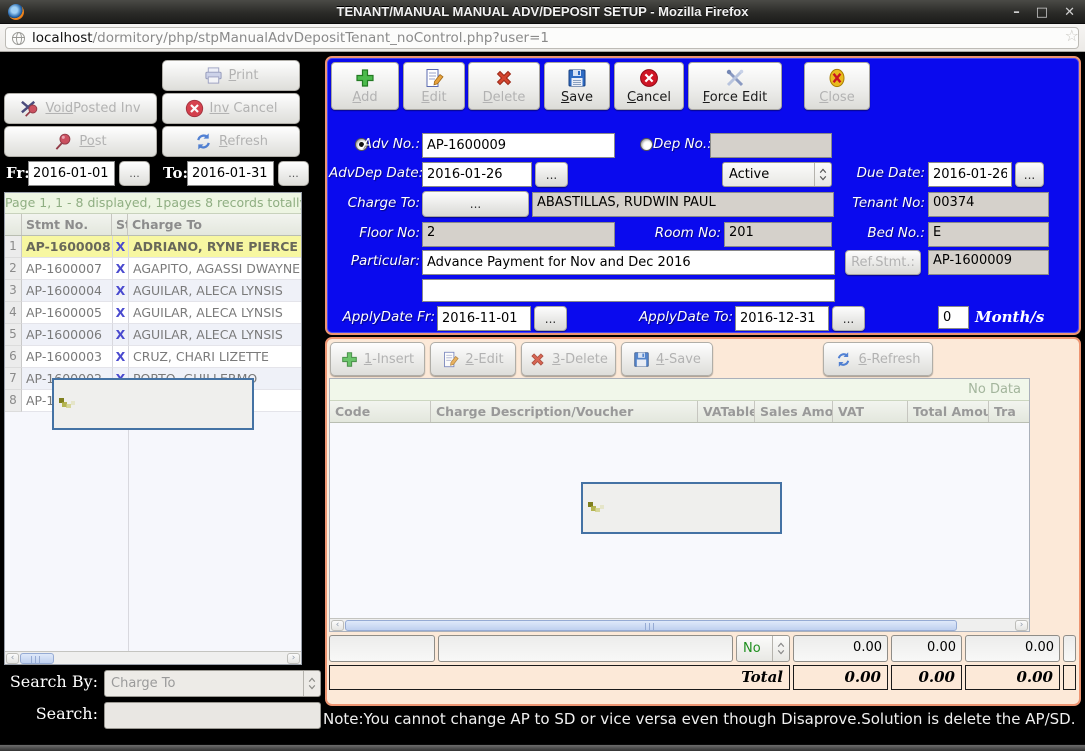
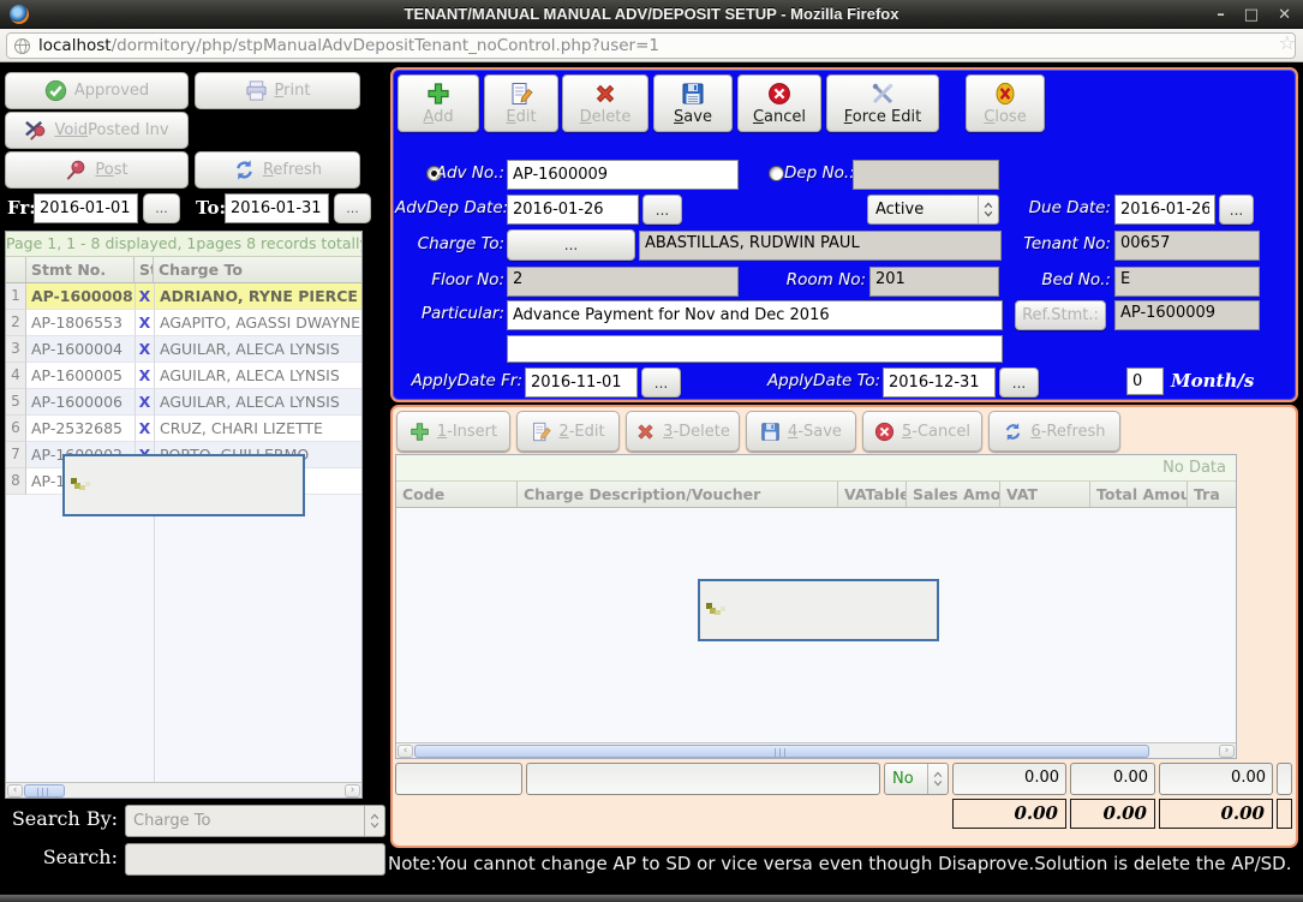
  TENANT/MANUAL MANUAL ADV/DEPOSIT SETUP - Mozilla Firefox
  –
  □
  ✕
  localhost/dormitory/php/stpManualAdvDepositTenant_noControl.php?user=1
  ☆
+ Approved
  Print
  VoidPosted Inv
- Inv Cancel
  Post
  Refresh
  2016-01-01
  ...
  To:
  2016-01-31
  ...
  Page 1, 1 - 8 displayed, 1pages 8 records totall
  Stmt No.
  Charge To
  1
  AP-1600008
  X
  ADRIANO, RYNE PIERCE
  2
- AP-1600007
+ AP-1806553
  X
  AGAPITO, AGASSI DWAYNE
  3
  AP-1600004
  X
  AGUILAR, ALECA LYNSIS
  4
  AP-1600005
  X
  AGUILAR, ALECA LYNSIS
  5
  AP-1600006
  X
  AGUILAR, ALECA LYNSIS
  6
- AP-1600003
+ AP-2532685
  X
  CRUZ, CHARI LIZETTE
  7
  8
  AP-1
  ‹
  ›
  Search By:
  Charge To
  Search:
  Add
  Edit
  Delete
  Save
  Cancel
  Force Edit
  Close
  Adv No.:
  AP-1600009
  Dep No.
  AdvDep Date:
  2016-01-26
  ...
  Active
  Due Date:
  2016-01-26
  ...
  Charge To:
  ...
  ABASTILLAS, RUDWIN PAUL
  Tenant No:
- 00374
+ 00657
  Floor No:
  2
  Room No:
  201
  Bed No.:
  E
  Particular:
  Advance Payment for Nov and Dec 2016
  Ref.Stmt.:
  AP-1600009
  ApplyDate Fr:
  2016-11-01
  ...
  ApplyDate To:
  2016-12-31
  ...
  0
  Month/s
  1-Insert
  2-Edit
  3-Delete
  4-Save
+ 5-Cancel
  6-Refresh
  No Data
  Code
  Charge Description/Voucher
  VATable
  Sales Amo
  VAT
  Total Amou
  Tra
  ‹
  ›
  No
  0.00
  0.00
  0.00
- Total
  0.00
  0.00
  0.00
  Note:You cannot change AP to SD or vice versa even though Disaprove.Solution is delete the AP/SD.
